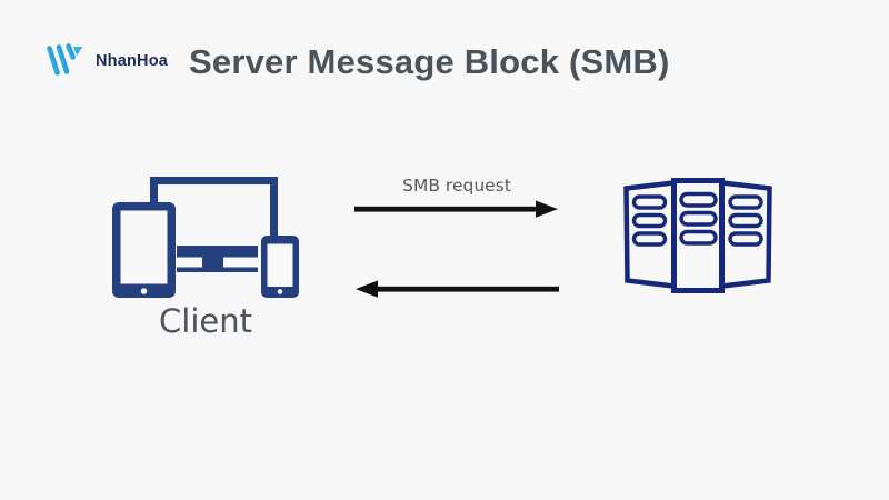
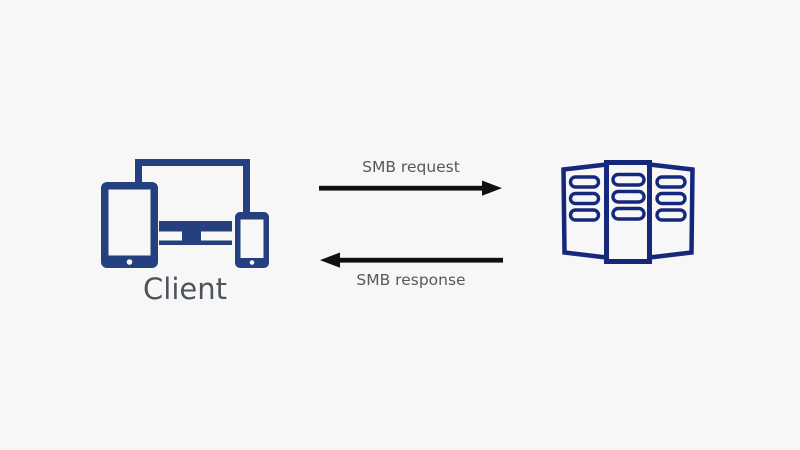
- NhanHoa
- Server Message Block (SMB)
  Client
  SMB request
+ SMB response
